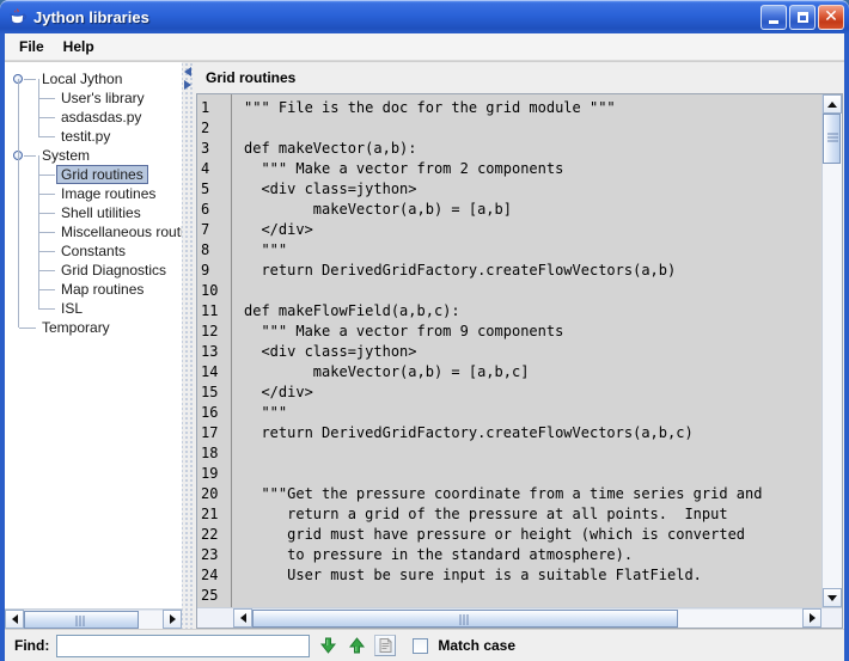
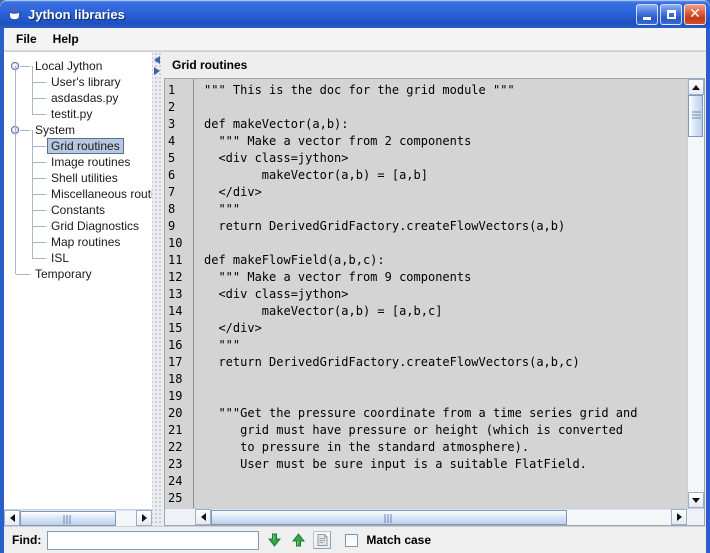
  Jython libraries
  ✕
  File
  Help
  Local Jython
  User's library
  asdasdas.py
  testit.py
  System
  Grid routines
  Image routines
  Shell utilities
  Miscellaneous rout
  Constants
  Grid Diagnostics
  Map routines
  ISL
  Temporary
  Grid routines
  1
  2
  3
  4
  5
  6
  7
  8
  9
  10
  11
  12
  13
  14
  15
  16
  17
  18
  19
  20
  21
  22
  23
  24
  25
- """ File is the doc for the grid module """
+ """ This is the doc for the grid module """
  def makeVector(a,b):
  """ Make a vector from 2 components
  <div class=jython>
  makeVector(a,b) = [a,b]
  </div>
  """
  return DerivedGridFactory.createFlowVectors(a,b)
  def makeFlowField(a,b,c):
  """ Make a vector from 9 components
  <div class=jython>
  makeVector(a,b) = [a,b,c]
  </div>
  """
  return DerivedGridFactory.createFlowVectors(a,b,c)
  """Get the pressure coordinate from a time series grid and
- return a grid of the pressure at all points. Input
  grid must have pressure or height (which is converted
  to pressure in the standard atmosphere).
  User must be sure input is a suitable FlatField.
  Find:
  Match case
